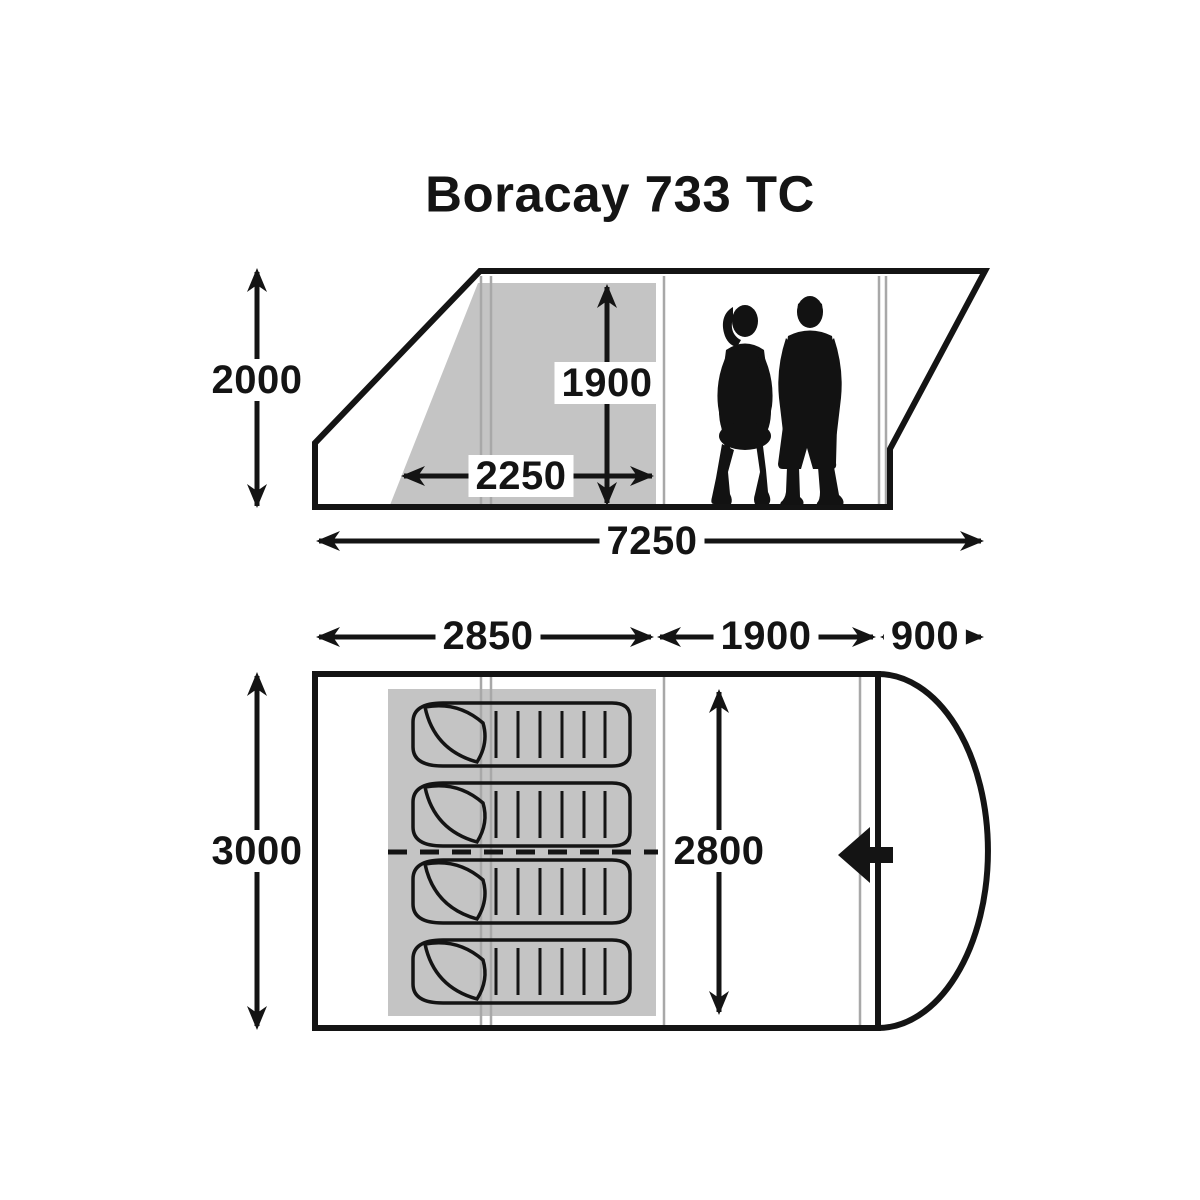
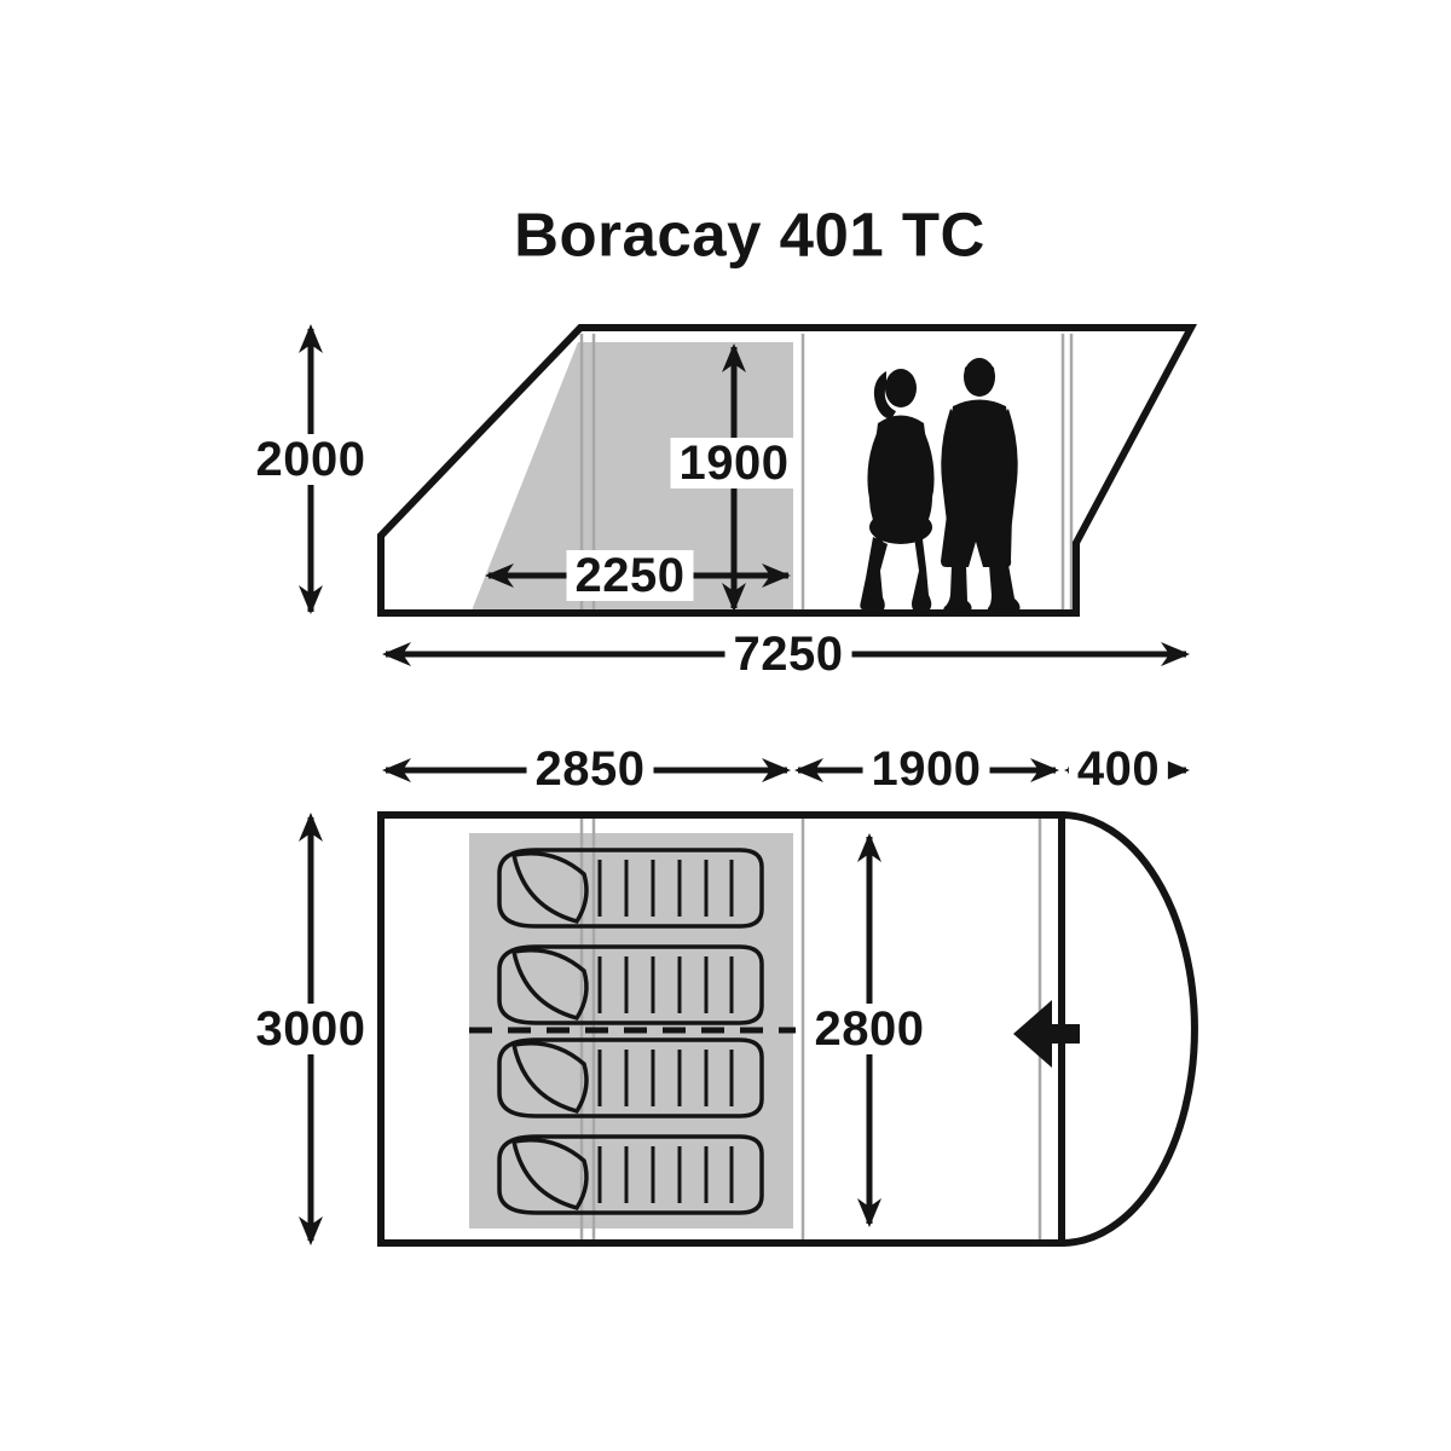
- Boracay 733 TC
+ Boracay 401 TC
  2000
  1900
  2250
  7250
  2850
  1900
- 900
+ 400
  3000
  2800
